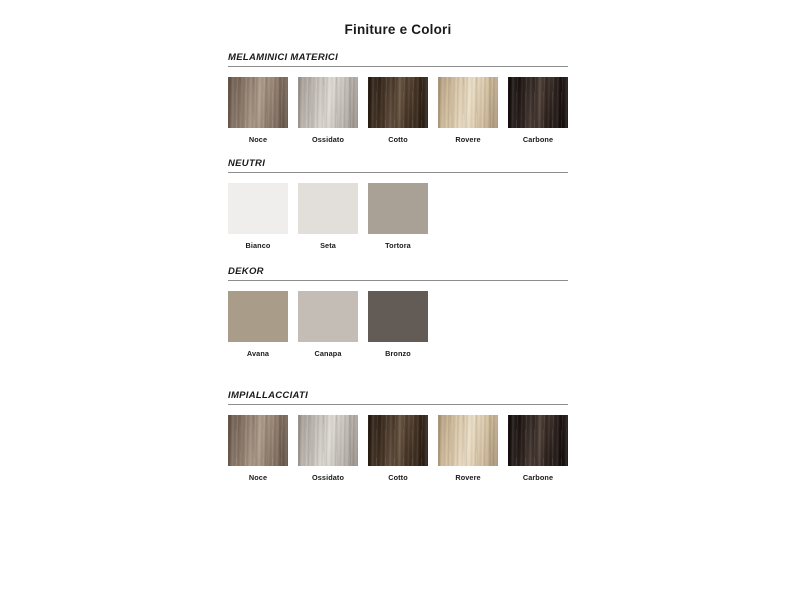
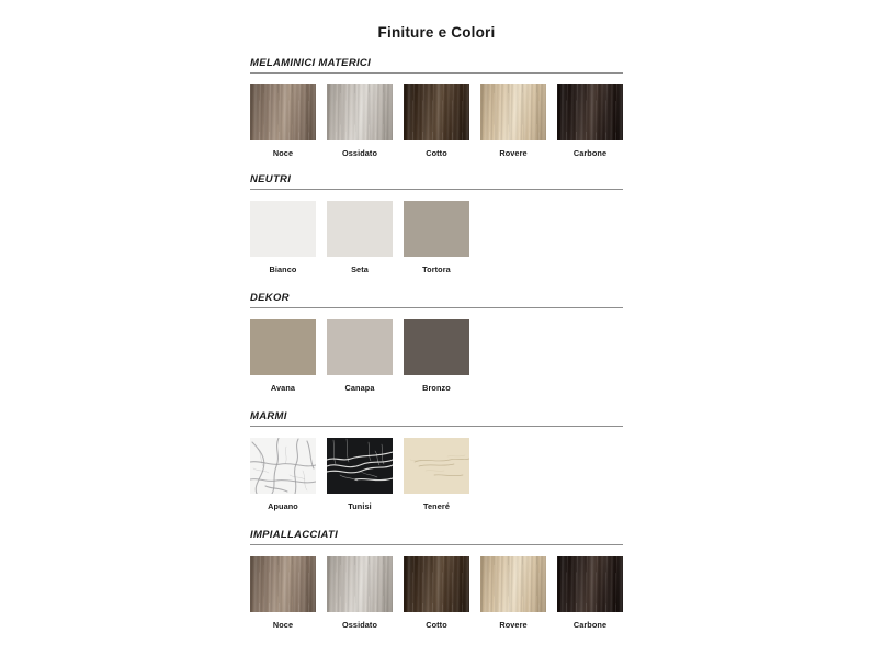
  Finiture e Colori
  MELAMINICI MATERICI
  Noce
  Ossidato
  Cotto
  Rovere
  Carbone
  NEUTRI
  Bianco
  Seta
  Tortora
  DEKOR
  Avana
  Canapa
  Bronzo
+ MARMI
+ Apuano
+ Tunisi
+ Teneré
  IMPIALLACCIATI
  Noce
  Ossidato
  Cotto
  Rovere
  Carbone
